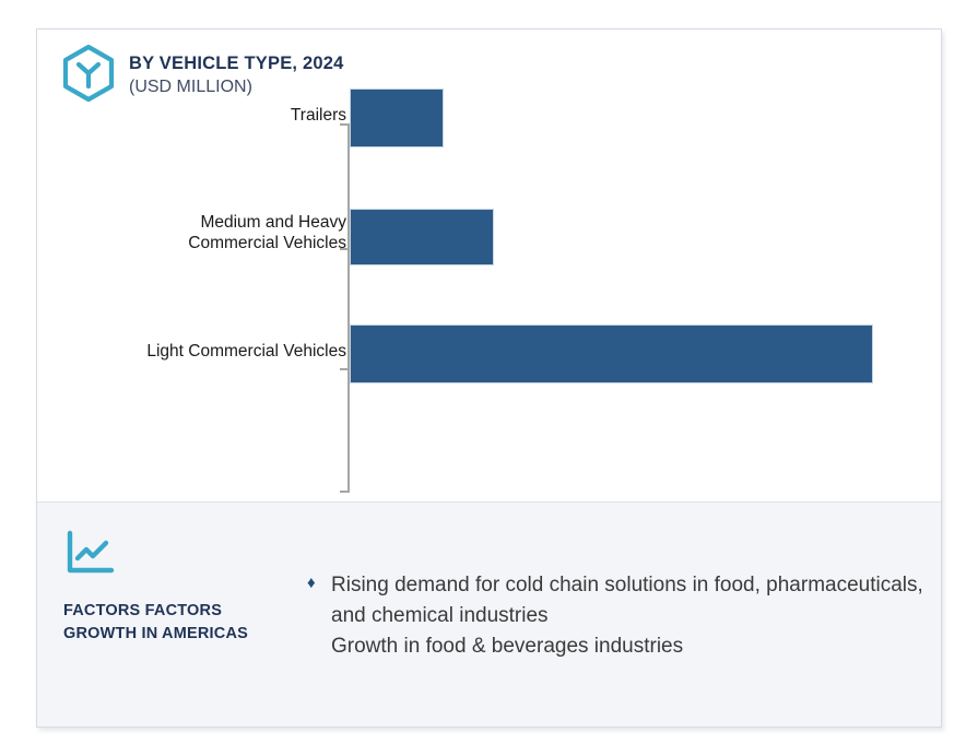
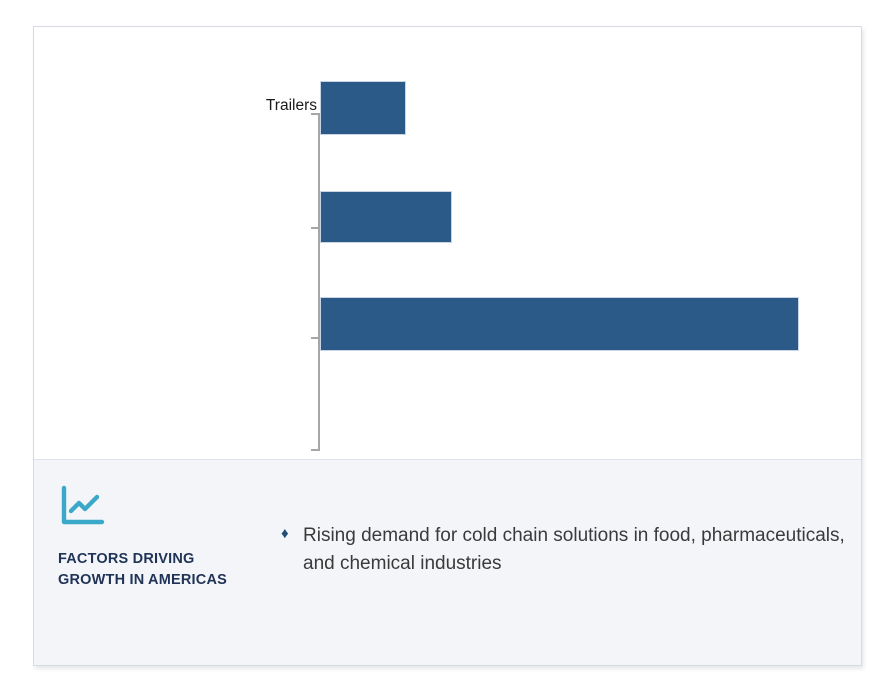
- BY VEHICLE TYPE, 2024
- (USD MILLION)
  Trailers
- Medium and Heavy
- Commercial Vehicles
- Light Commercial Vehicles
- FACTORS FACTORS GROWTH IN AMERICAS
+ FACTORS DRIVING GROWTH IN AMERICAS
  ♦
  Rising demand for cold chain solutions in food, pharmaceuticals, and chemical industries
- Growth in food & beverages industries
